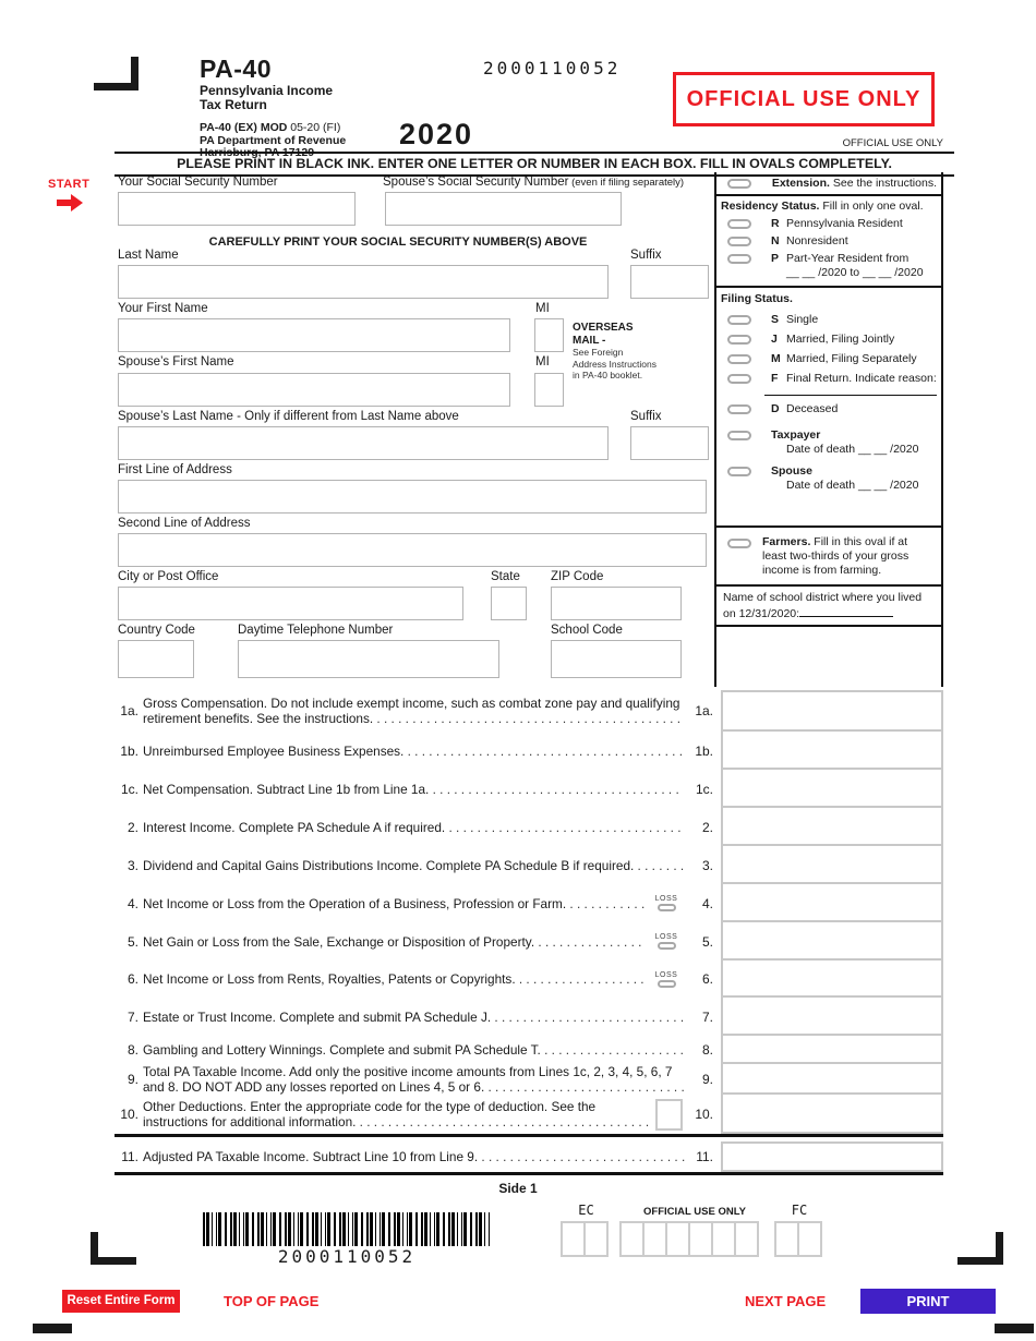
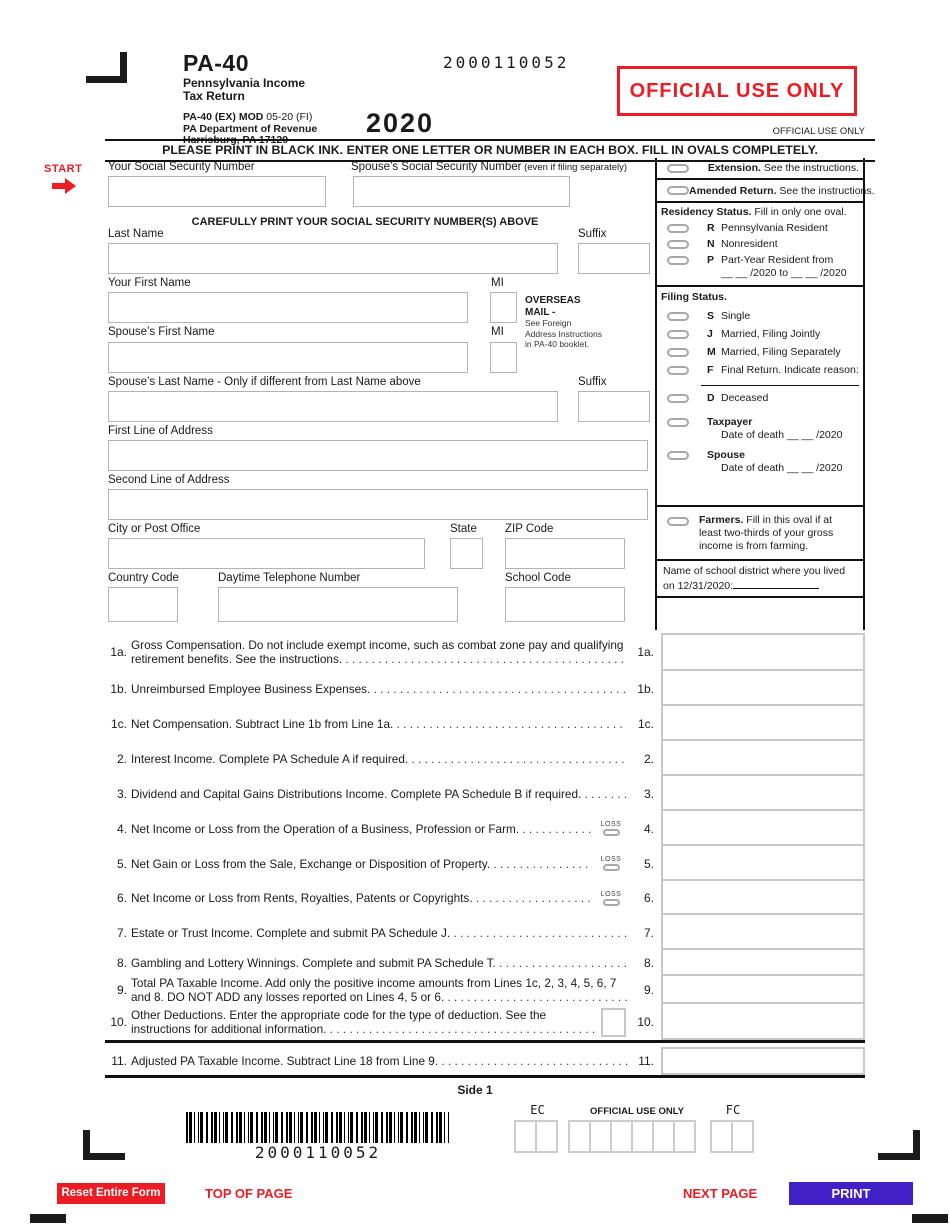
  PA-40
  Pennsylvania Income
  Tax Return
  PA-40 (EX) MOD 05-20 (FI)
  PA Department of Revenue
  Harrisburg, PA 17129
  2000110052
  2020
  OFFICIAL USE ONLY
  OFFICIAL USE ONLY
  PLEASE PRINT IN BLACK INK. ENTER ONE LETTER OR NUMBER IN EACH BOX. FILL IN OVALS COMPLETELY.
  START
  Your Social Security Number
  Spouse’s Social Security Number (even if filing separately)
  CAREFULLY PRINT YOUR SOCIAL SECURITY NUMBER(S) ABOVE
  Last Name
  Suffix
  Your First Name
  MI
  OVERSEAS
  MAIL -
  See Foreign
  Address Instructions
  in PA-40 booklet.
  Spouse’s First Name
  MI
  Spouse’s Last Name - Only if different from Last Name above
  Suffix
  First Line of Address
  Second Line of Address
  City or Post Office
  State
  ZIP Code
  Country Code
  Daytime Telephone Number
  School Code
  Extension. See the instructions.
+ Amended Return. See the instructions.
  Residency Status. Fill in only one oval.
  R
  Pennsylvania Resident
  N
  Nonresident
  P
  Part-Year Resident from
  __ __ /2020 to __ __ /2020
  Filing Status.
  S
  Single
  J
  Married, Filing Jointly
  M
  Married, Filing Separately
  F
  Final Return. Indicate reason:
  D
  Deceased
  Taxpayer
  Date of death __ __ /2020
  Spouse
  Date of death __ __ /2020
  Farmers. Fill in this oval if at least two-thirds of your gross income is from farming.
  Name of school district where you lived
  on 12/31/2020:
  1a.
  Gross Compensation. Do not include exempt income, such as combat zone pay and qualifying retirement benefits. See the instructions.
  1a.
  1b.
  Unreimbursed Employee Business Expenses.
  1b.
  1c.
  Net Compensation. Subtract Line 1b from Line 1a.
  1c.
  2.
  Interest Income. Complete PA Schedule A if required.
  2.
  3.
  Dividend and Capital Gains Distributions Income. Complete PA Schedule B if required.
  3.
  4.
  Net Income or Loss from the Operation of a Business, Profession or Farm.
  4.
  5.
  Net Gain or Loss from the Sale, Exchange or Disposition of Property.
  5.
  6.
  Net Income or Loss from Rents, Royalties, Patents or Copyrights.
  6.
  7.
  Estate or Trust Income. Complete and submit PA Schedule J.
  7.
  8.
  Gambling and Lottery Winnings. Complete and submit PA Schedule T.
  8.
  9.
  Total PA Taxable Income. Add only the positive income amounts from Lines 1c, 2, 3, 4, 5, 6, 7 and 8. DO NOT ADD any losses reported on Lines 4, 5 or 6.
  9.
  10.
  Other Deductions. Enter the appropriate code for the type of deduction. See the instructions for additional information.
  10.
  11.
- Adjusted PA Taxable Income. Subtract Line 10 from Line 9.
+ Adjusted PA Taxable Income. Subtract Line 18 from Line 9.
  11.
  Side 1
  2000110052
  EC
  OFFICIAL USE ONLY
  FC
  Reset Entire Form
  TOP OF PAGE
  NEXT PAGE
  PRINT
